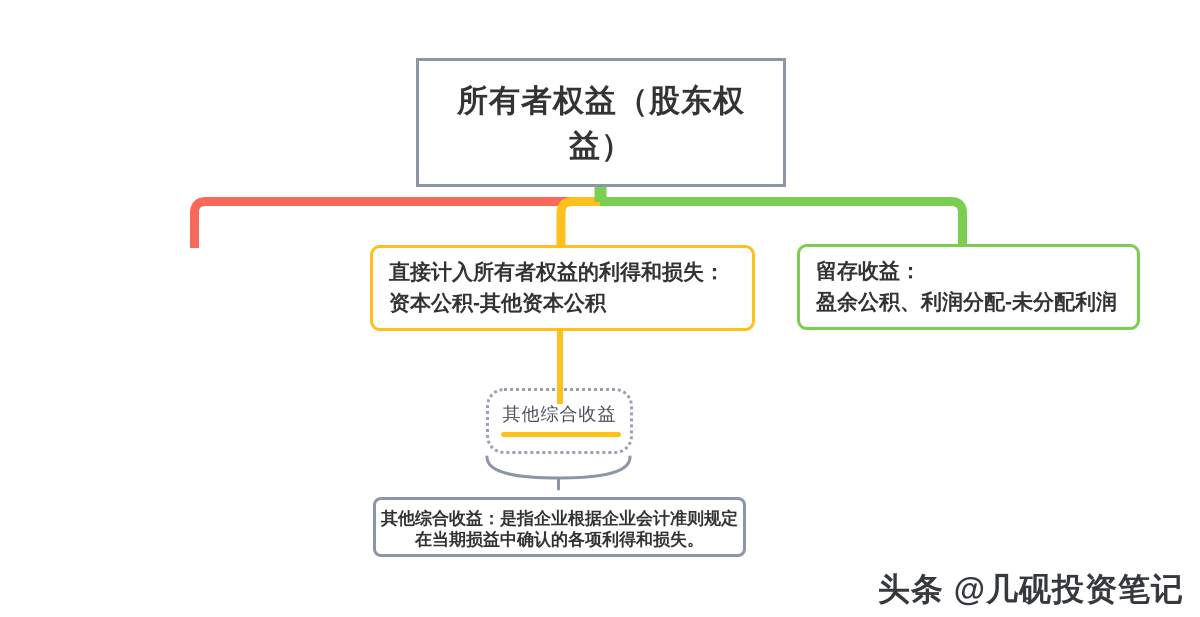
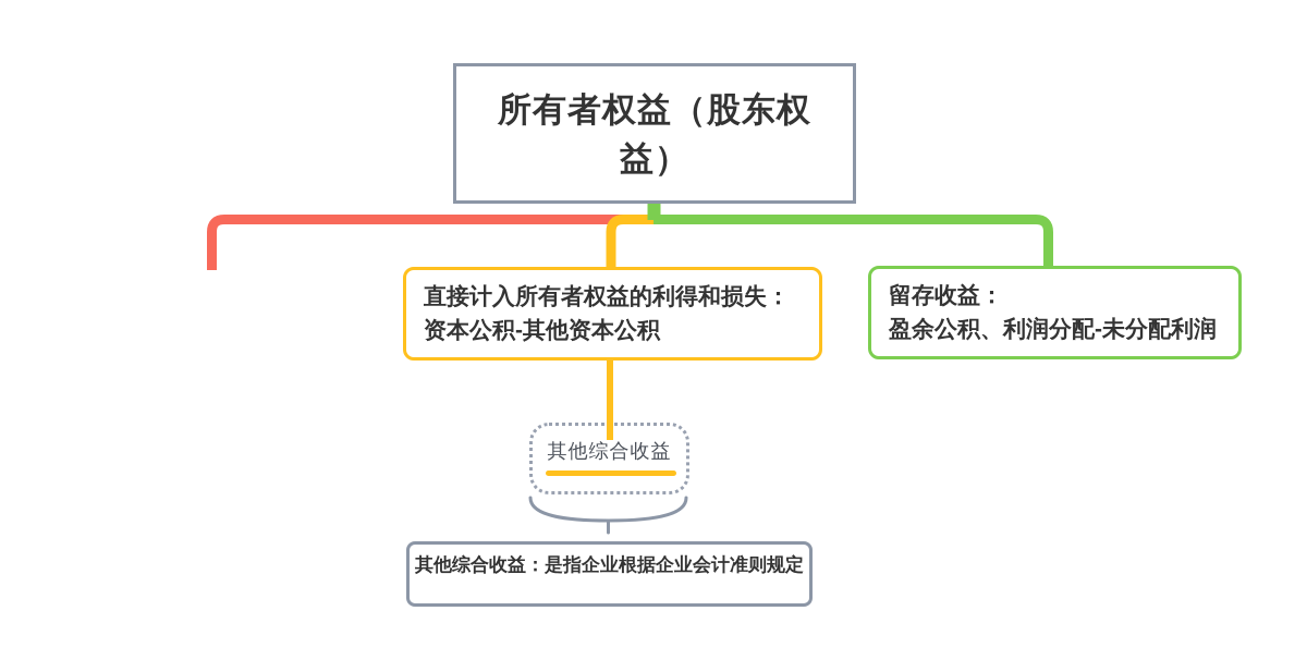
  所有者权益（股东权
  益）
  直接计入所有者权益的利得和损失：
  资本公积-其他资本公积
  留存收益：
  盈余公积、利润分配-未分配利润
  其他综合收益
  其他综合收益：是指企业根据企业会计准则规定
- 在当期损益中确认的各项利得和损失。
- 头条 @几砚投资笔记
